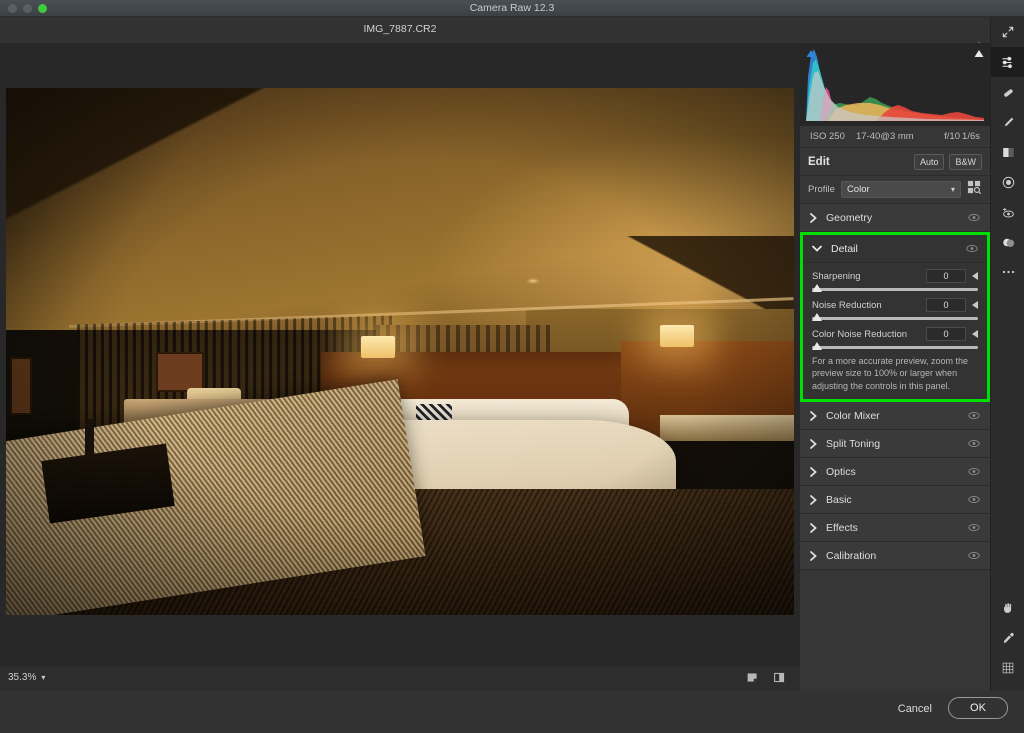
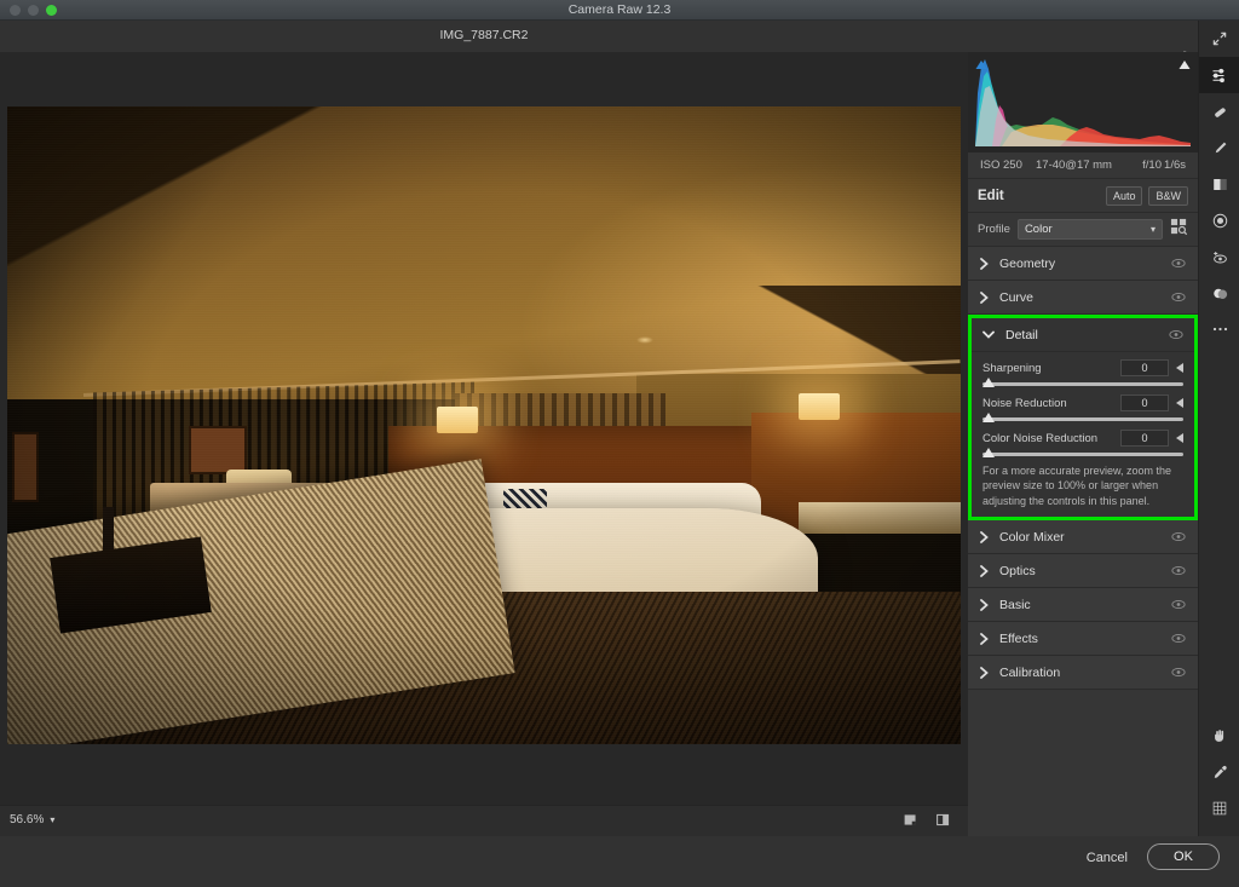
  Camera Raw 12.3
  IMG_7887.CR2
- 35.3%
+ 56.6%
  ▾
  ISO 250
- 17-40@3 mm
+ 17-40@17 mm
  f/10
  1/6s
  Edit
  Auto
  B&W
  Profile
  Color
  ▾
  Geometry
+ Curve
  Detail
  Sharpening
  0
  Noise Reduction
  0
  Color Noise Reduction
  0
  For a more accurate preview, zoom the preview size to 100% or larger when adjusting the controls in this panel.
  Color Mixer
- Split Toning
  Optics
  Basic
  Effects
  Calibration
  Cancel
  OK
